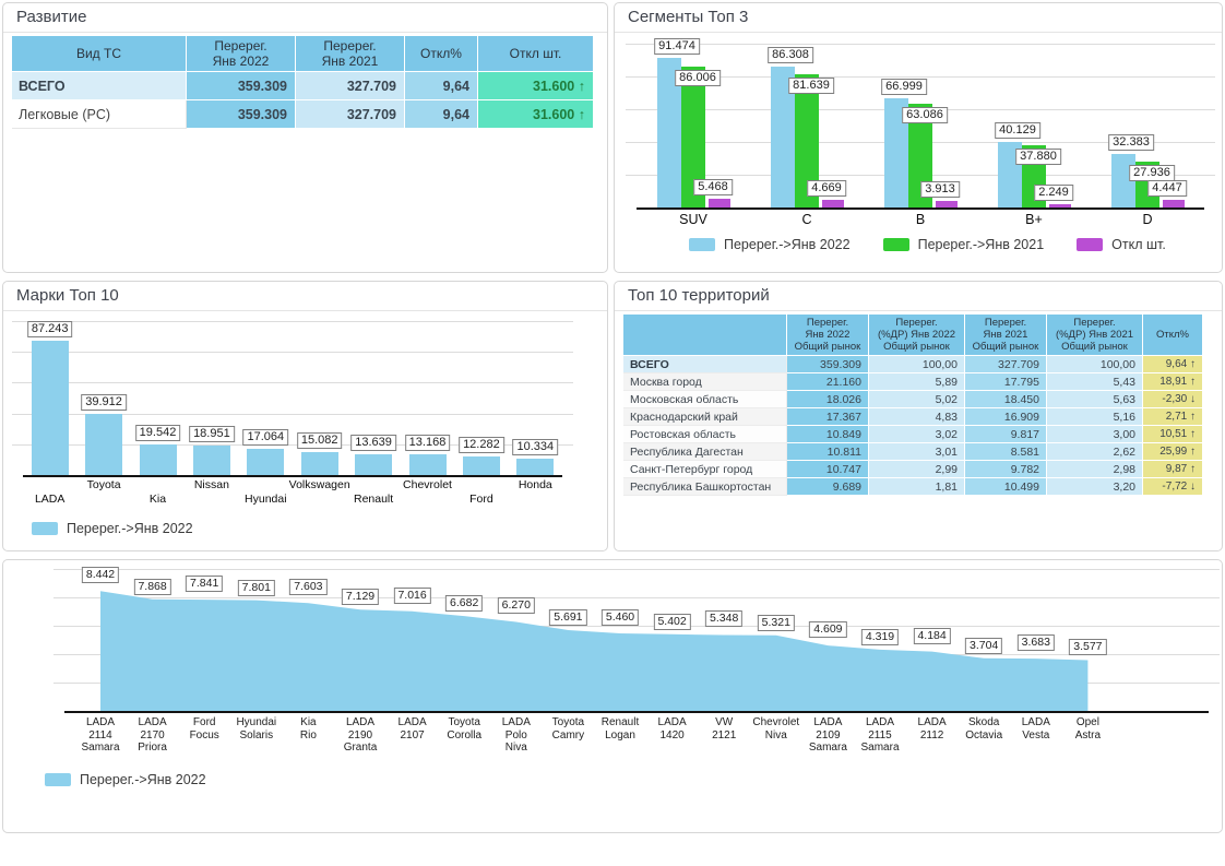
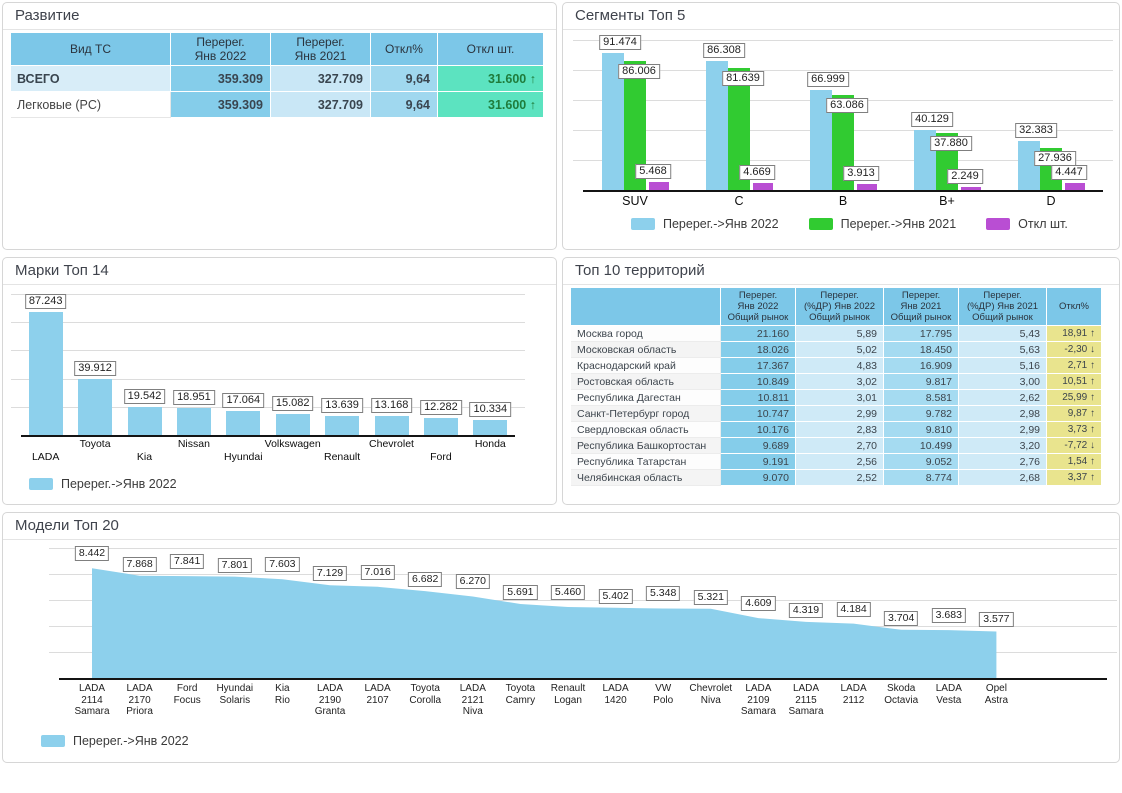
  Развитие
  Вид ТС	Перерег. Янв 2022	Перерег. Янв 2021	Откл%	Откл шт.
  ВСЕГО	359.309	327.709	9,64	31.600 ↑
  Легковые (PC)	359.309	327.709	9,64	31.600 ↑
- Сегменты Топ 3
+ Сегменты Топ 5
  91.474
  86.006
  5.468
  SUV
  86.308
  81.639
  4.669
  C
  66.999
  63.086
  3.913
  B
  40.129
  37.880
  2.249
  B+
  32.383
  27.936
  4.447
  D
  Перерег.->Янв 2022
  Перерег.->Янв 2021
  Откл шт.
- Марки Топ 10
+ Марки Топ 14
  87.243
  LADA
  39.912
  Toyota
  19.542
  Kia
  18.951
  Nissan
  17.064
  Hyundai
  15.082
  Volkswagen
  13.639
  Renault
  13.168
  Chevrolet
  12.282
  Ford
  10.334
  Honda
  Перерег.->Янв 2022
  Топ 10 территорий
  	Перерег. Янв 2022 Общий рынок	Перерег. (%ДР) Янв 2022 Общий рынок	Перерег. Янв 2021 Общий рынок	Перерег. (%ДР) Янв 2021 Общий рынок	Откл%
- ВСЕГО	359.309	100,00	327.709	100,00	9,64 ↑
  Москва город	21.160	5,89	17.795	5,43	18,91 ↑
  Московская область	18.026	5,02	18.450	5,63	-2,30 ↓
  Краснодарский край	17.367	4,83	16.909	5,16	2,71 ↑
  Ростовская область	10.849	3,02	9.817	3,00	10,51 ↑
  Республика Дагестан	10.811	3,01	8.581	2,62	25,99 ↑
  Санкт-Петербург город	10.747	2,99	9.782	2,98	9,87 ↑
+ Свердловская область	10.176	2,83	9.810	2,99	3,73 ↑
- Республика Башкортостан	9.689	1,81	10.499	3,20	-7,72 ↓
+ Республика Башкортостан	9.689	2,70	10.499	3,20	-7,72 ↓
+ Республика Татарстан	9.191	2,56	9.052	2,76	1,54 ↑
+ Челябинская область	9.070	2,52	8.774	2,68	3,37 ↑
+ Модели Топ 20
  8.442
  LADA
  2114
  Samara
  7.868
  LADA
  2170
  Priora
  7.841
  Ford
  Focus
  7.801
  Hyundai
  Solaris
  7.603
  Kia
  Rio
  7.129
  LADA
  2190
  Granta
  7.016
  LADA
  2107
  6.682
  Toyota
  Corolla
  6.270
  LADA
- Polo
+ 2121
  Niva
  5.691
  Toyota
  Camry
  5.460
  Renault
  Logan
  5.402
  LADA
  1420
  5.348
  VW
- 2121
+ Polo
  5.321
  Chevrolet
  Niva
  4.609
  LADA
  2109
  Samara
  4.319
  LADA
  2115
  Samara
  4.184
  LADA
  2112
  3.704
  Skoda
  Octavia
  3.683
  LADA
  Vesta
  3.577
  Opel
  Astra
  Перерег.->Янв 2022
